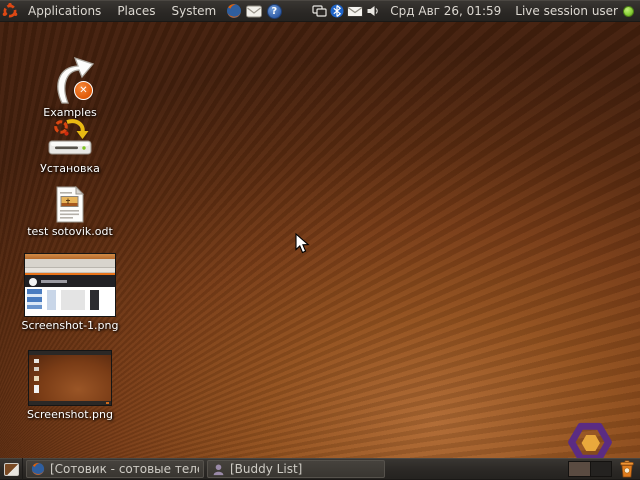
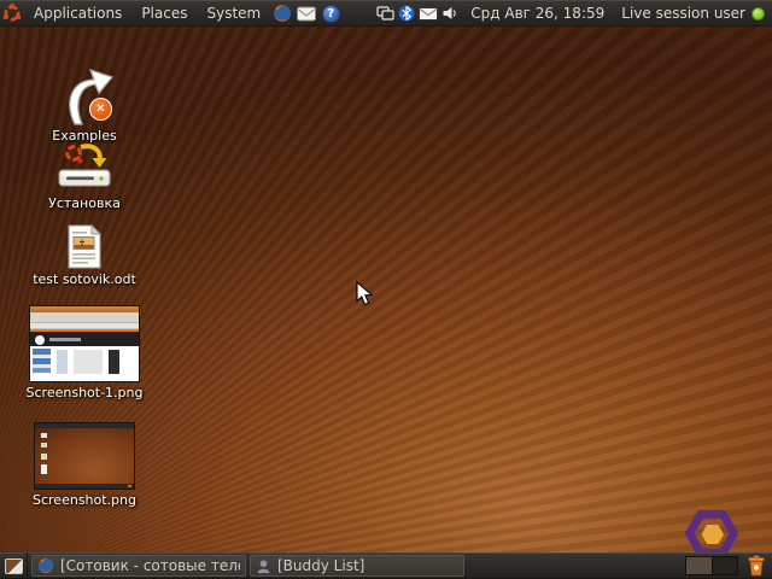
  Applications
  Places
  System
  ?
- Срд Авг 26, 01:59
+ Срд Авг 26, 18:59
  Live session user
  ✕
  Examples
  Установка
  test sotovik.odt
  Screenshot-1.png
  Screenshot.png
  [Сотовик - сотовые тел
  [Buddy List]
